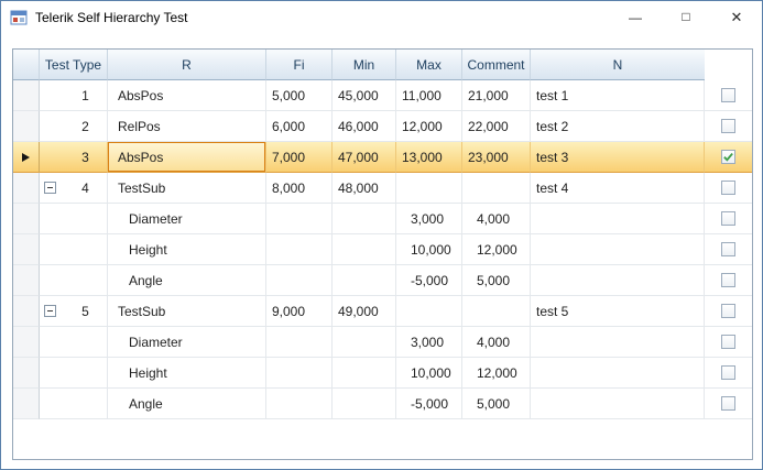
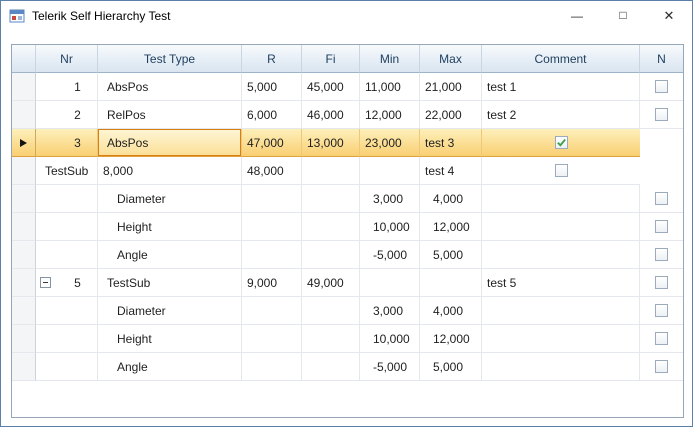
  Telerik Self Hierarchy Test
  —
  □
  ✕
+ Nr
  Test Type
  R
  Fi
  Min
  Max
  Comment
  N
  1
  AbsPos
  5,000
  45,000
  11,000
  21,000
  test 1
  2
  RelPos
  6,000
  46,000
  12,000
  22,000
  test 2
  3
  AbsPos
- 7,000
  47,000
  13,000
  23,000
  test 3
- 4
  TestSub
  8,000
  48,000
  test 4
  Diameter
  3,000
  4,000
  Height
  10,000
  12,000
  Angle
  -5,000
  5,000
  5
  TestSub
  9,000
  49,000
  test 5
  Diameter
  3,000
  4,000
  Height
  10,000
  12,000
  Angle
  -5,000
  5,000
